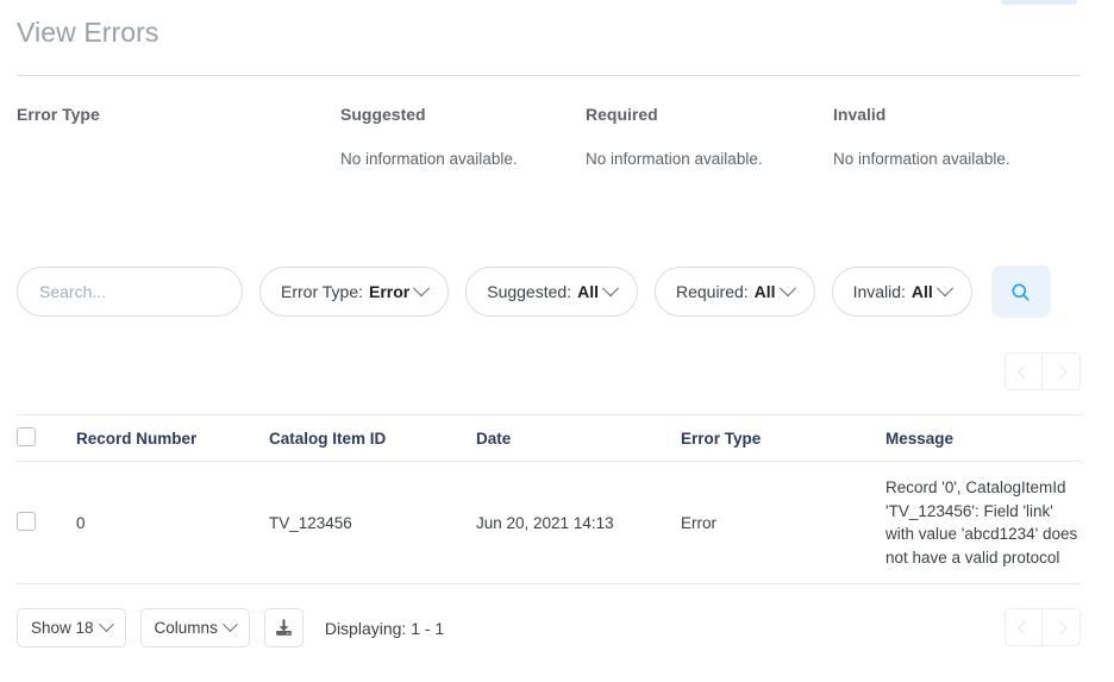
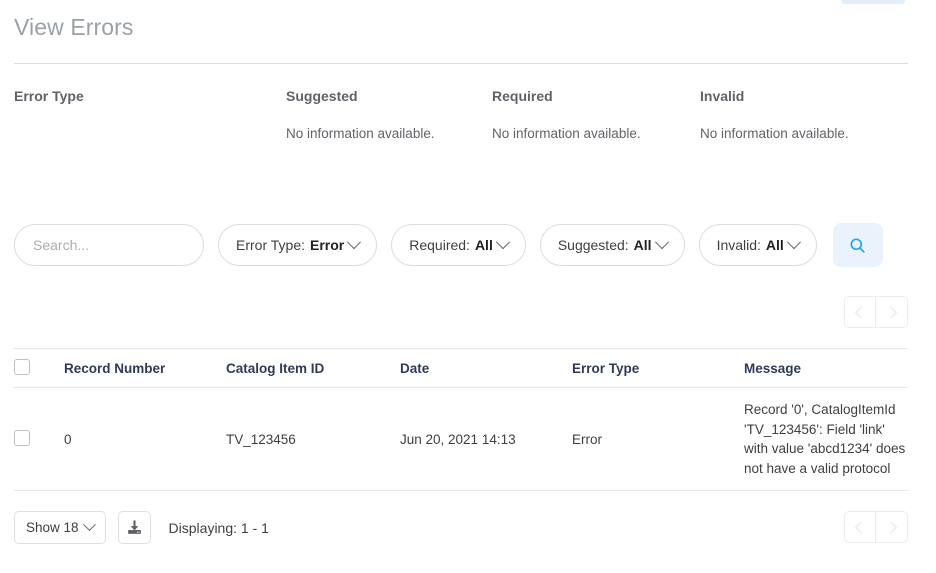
  View Errors
  Error Type
  Suggested
  No information available.
  Required
  No information available.
  Invalid
  No information available.
  Search...
  Error Type:
  Error
- Suggested:
+ Required:
  All
- Required:
+ Suggested:
  All
  Invalid:
  All
  	Record Number	Catalog Item ID	Date	Error Type	Message
  	0	TV_123456	Jun 20, 2021 14:13	Error	Record '0', CatalogItemId 'TV_123456': Field 'link' with value 'abcd1234' does not have a valid protocol
  Show 18
- Columns
  Displaying: 1 - 1
